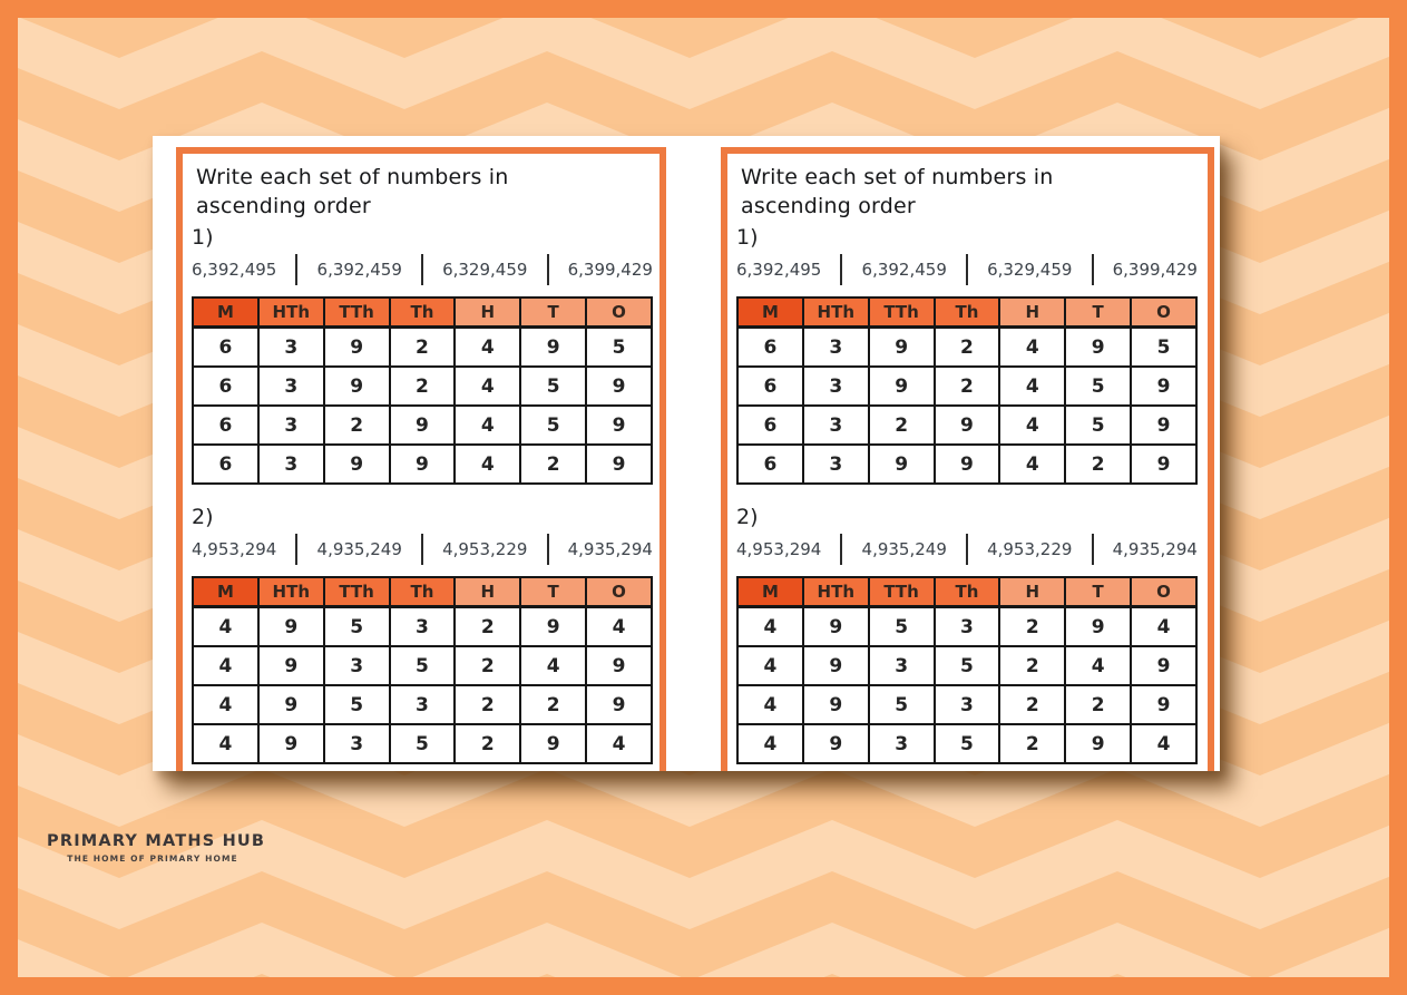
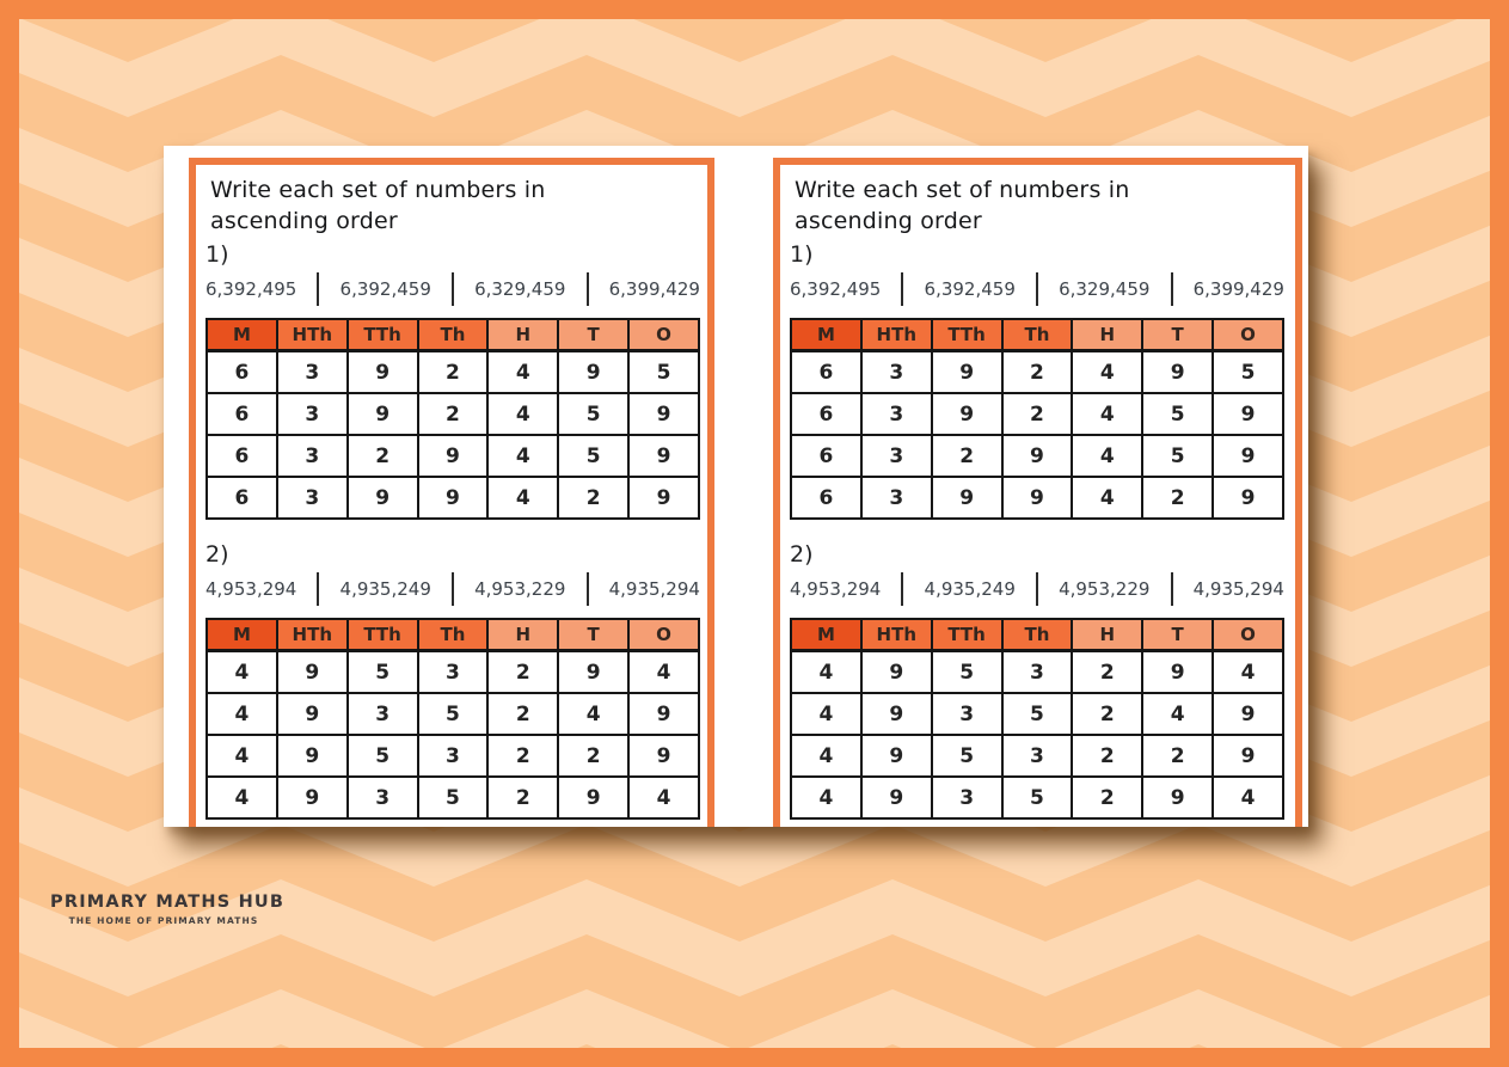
  Write each set of numbers in
  ascending order
  1)
  6,392,495
  6,392,459
  6,329,459
  6,399,429
  M	HTh	TTh	Th	H	T	O
  6	3	9	2	4	9	5
  6	3	9	2	4	5	9
  6	3	2	9	4	5	9
  6	3	9	9	4	2	9
  2)
  4,953,294
  4,935,249
  4,953,229
  4,935,294
  M	HTh	TTh	Th	H	T	O
  4	9	5	3	2	9	4
  4	9	3	5	2	4	9
  4	9	5	3	2	2	9
  4	9	3	5	2	9	4
  Write each set of numbers in
  ascending order
  1)
  6,392,495
  6,392,459
  6,329,459
  6,399,429
  M	HTh	TTh	Th	H	T	O
  6	3	9	2	4	9	5
  6	3	9	2	4	5	9
  6	3	2	9	4	5	9
  6	3	9	9	4	2	9
  2)
  4,953,294
  4,935,249
  4,953,229
  4,935,294
  M	HTh	TTh	Th	H	T	O
  4	9	5	3	2	9	4
  4	9	3	5	2	4	9
  4	9	5	3	2	2	9
  4	9	3	5	2	9	4
  PRIMARY MATHS HU
- THE HOME OF PRIMARY HOME
+ THE HOME OF PRIMARY MATHS
